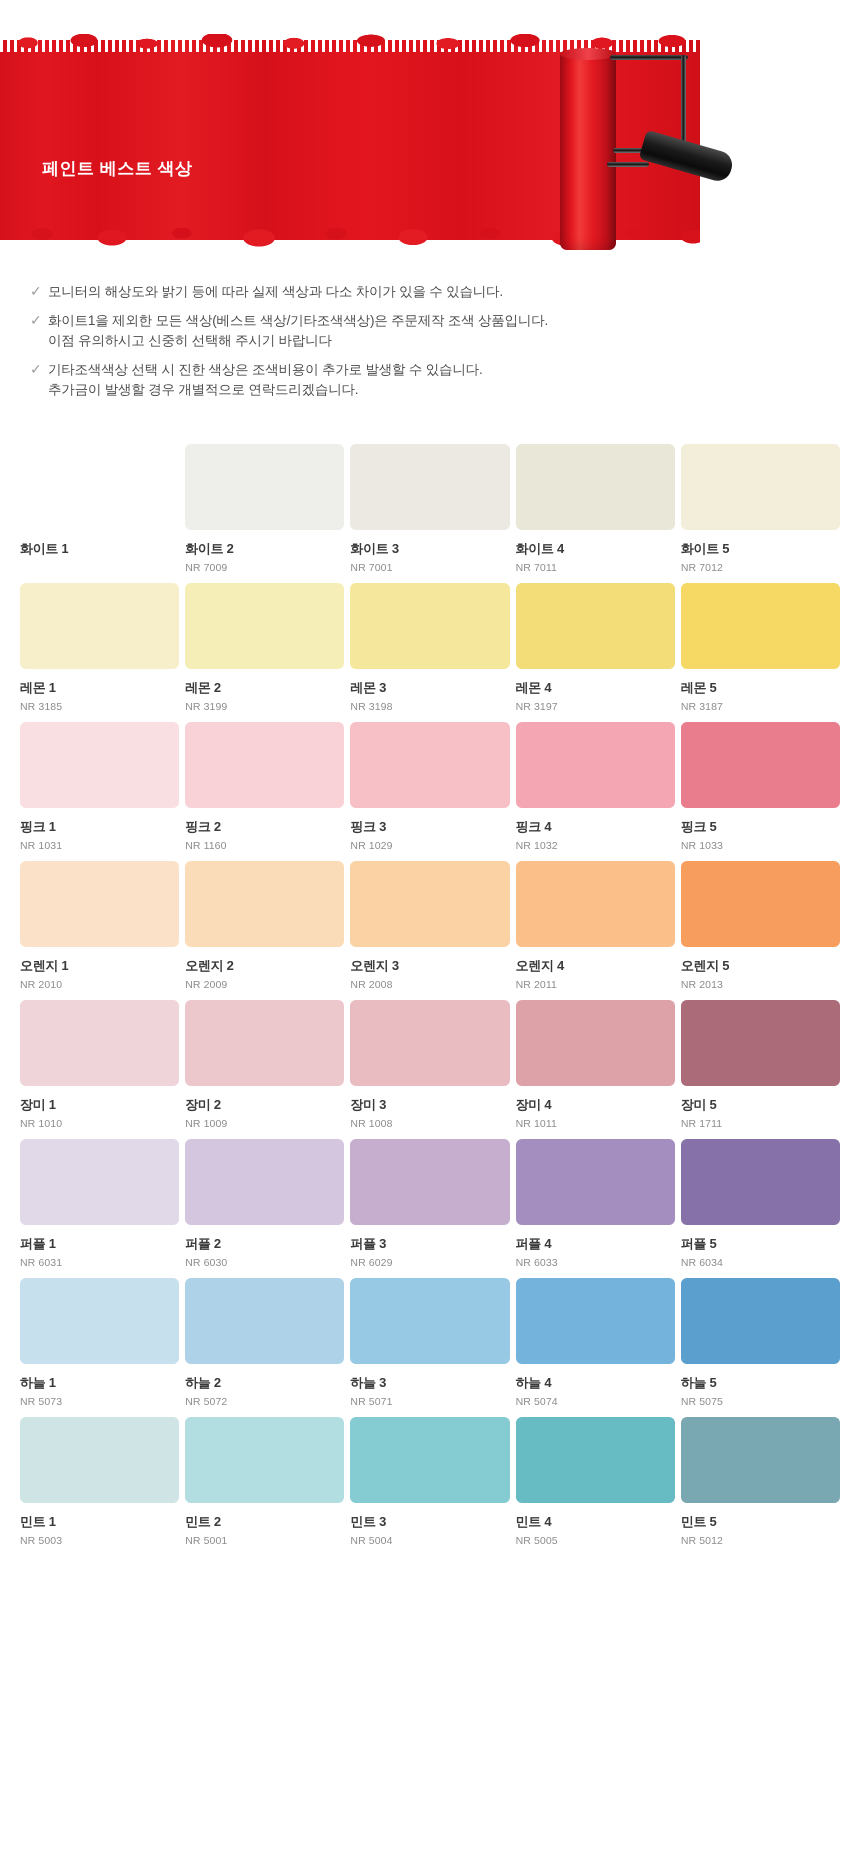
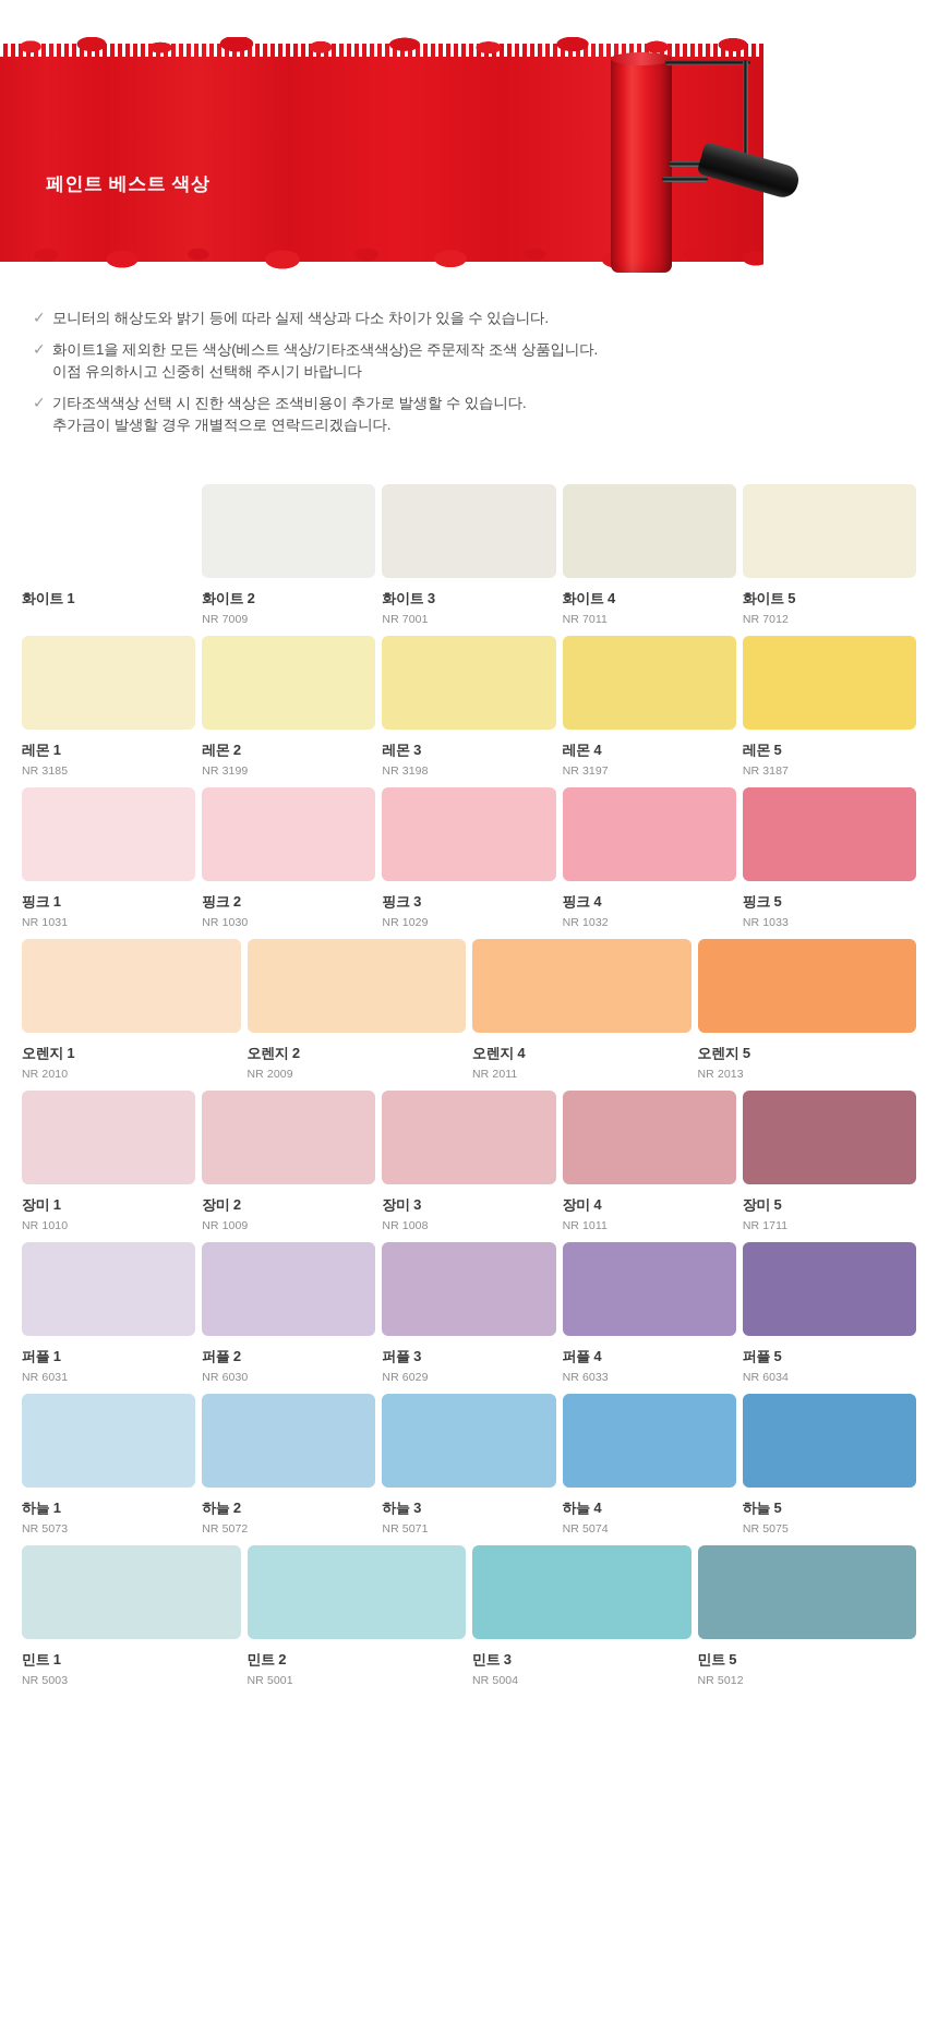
  페인트 베스트 색상
  ✓
  모니터의 해상도와 밝기 등에 따라 실제 색상과 다소 차이가 있을 수 있습니다.
  ✓
  화이트1을 제외한 모든 색상(베스트 색상/기타조색색상)은 주문제작 조색 상품입니다.
  이점 유의하시고 신중히 선택해 주시기 바랍니다
  ✓
  기타조색색상 선택 시 진한 색상은 조색비용이 추가로 발생할 수 있습니다.
  추가금이 발생할 경우 개별적으로 연락드리겠습니다.
  화이트 1
  화이트 2
  NR 7009
  화이트 3
  NR 7001
  화이트 4
  NR 7011
  화이트 5
  NR 7012
  레몬 1
  NR 3185
  레몬 2
  NR 3199
  레몬 3
  NR 3198
  레몬 4
  NR 3197
  레몬 5
  NR 3187
  핑크 1
  NR 1031
  핑크 2
- NR 1160
+ NR 1030
  핑크 3
  NR 1029
  핑크 4
  NR 1032
  핑크 5
  NR 1033
  오렌지 1
  NR 2010
  오렌지 2
  NR 2009
- 오렌지 3
- NR 2008
  오렌지 4
  NR 2011
  오렌지 5
  NR 2013
  장미 1
  NR 1010
  장미 2
  NR 1009
  장미 3
  NR 1008
  장미 4
  NR 1011
  장미 5
  NR 1711
  퍼플 1
  NR 6031
  퍼플 2
  NR 6030
  퍼플 3
  NR 6029
  퍼플 4
  NR 6033
  퍼플 5
  NR 6034
  하늘 1
  NR 5073
  하늘 2
  NR 5072
  하늘 3
  NR 5071
  하늘 4
  NR 5074
  하늘 5
  NR 5075
  민트 1
  NR 5003
  민트 2
  NR 5001
  민트 3
  NR 5004
- 민트 4
- NR 5005
  민트 5
  NR 5012
